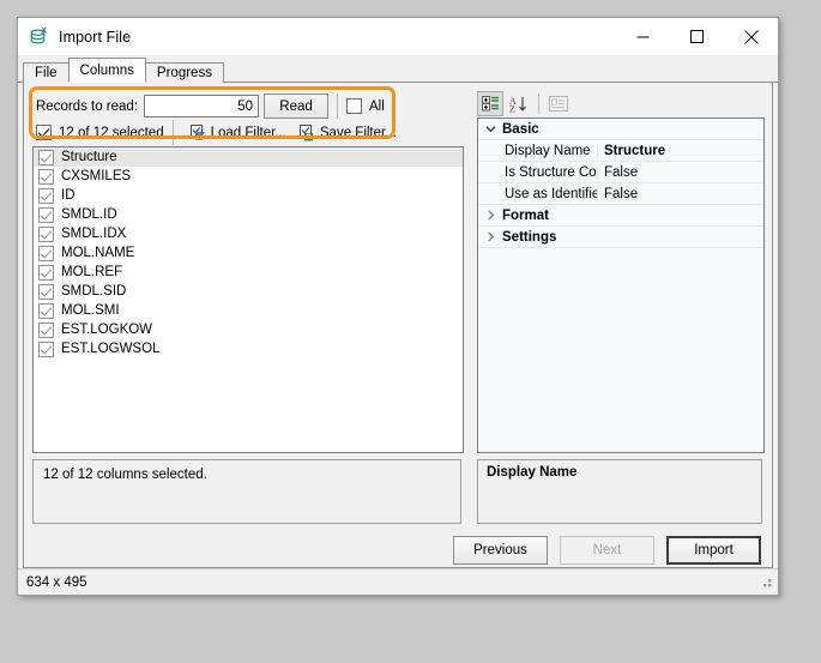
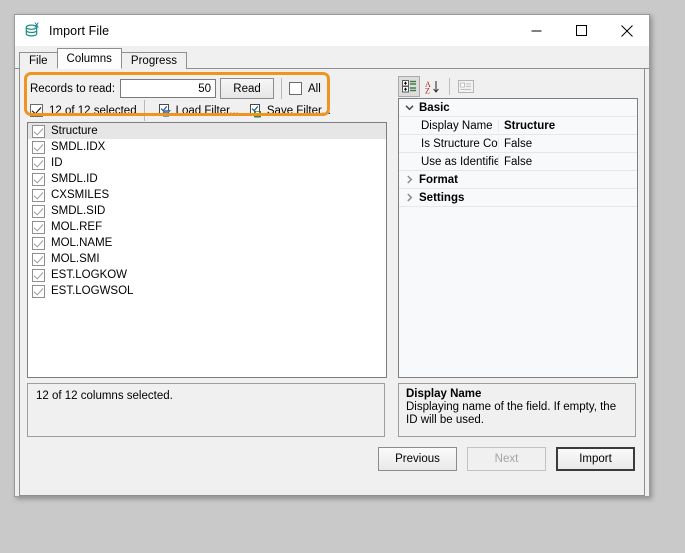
  Import File
  File
  Columns
  Progress
  Records to read:
  50
  Read
  All
  12 of 12 selected
  Load Filter...
  Save Filter...
  Structure
- CXSMILES
+ SMDL.IDX
  ID
  SMDL.ID
- SMDL.IDX
+ CXSMILES
- MOL.NAME
+ SMDL.SID
  MOL.REF
- SMDL.SID
+ MOL.NAME
  MOL.SMI
  EST.LOGKOW
  EST.LOGWSOL
  12 of 12 columns selected.
  A
  Z
  Basic
  Display Name
  Structure
  Is Structure Col
  False
  Use as Identifie
  False
  Format
  Settings
  Display Name
+ Displaying name of the field. If empty, the ID will be used.
  Previous
  Next
  Import
- 634 x 495
